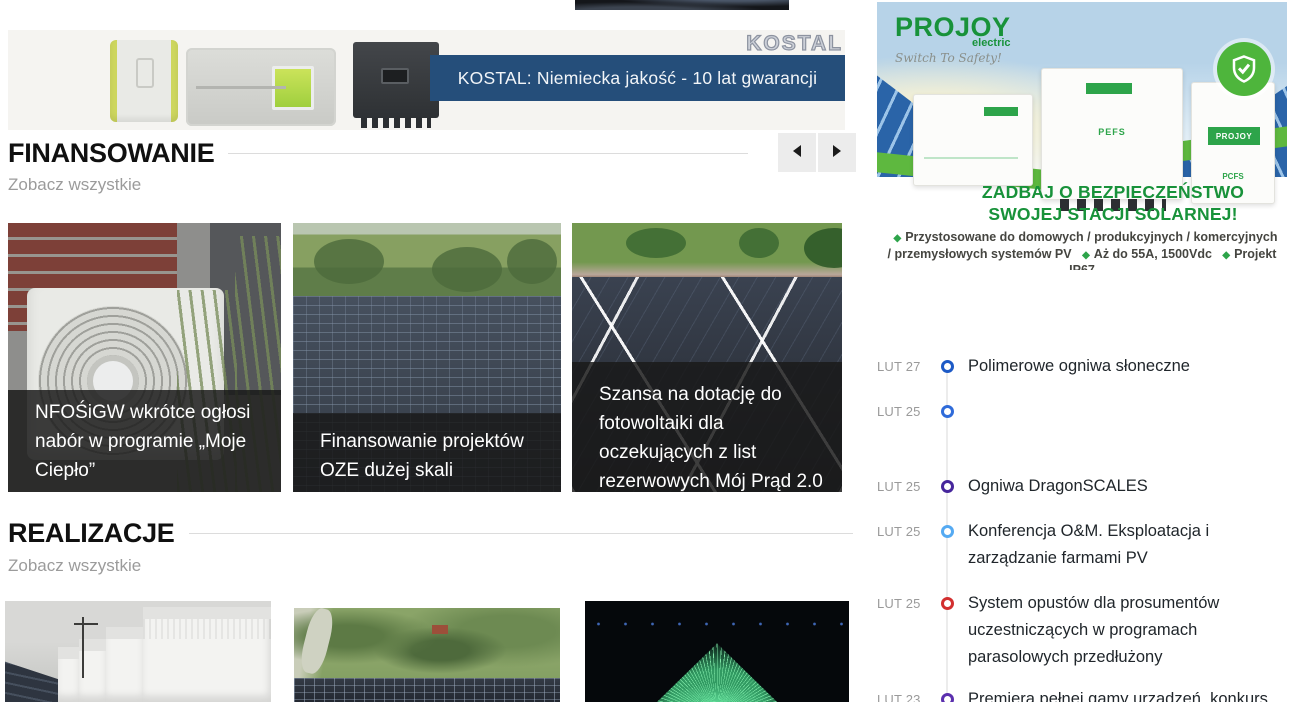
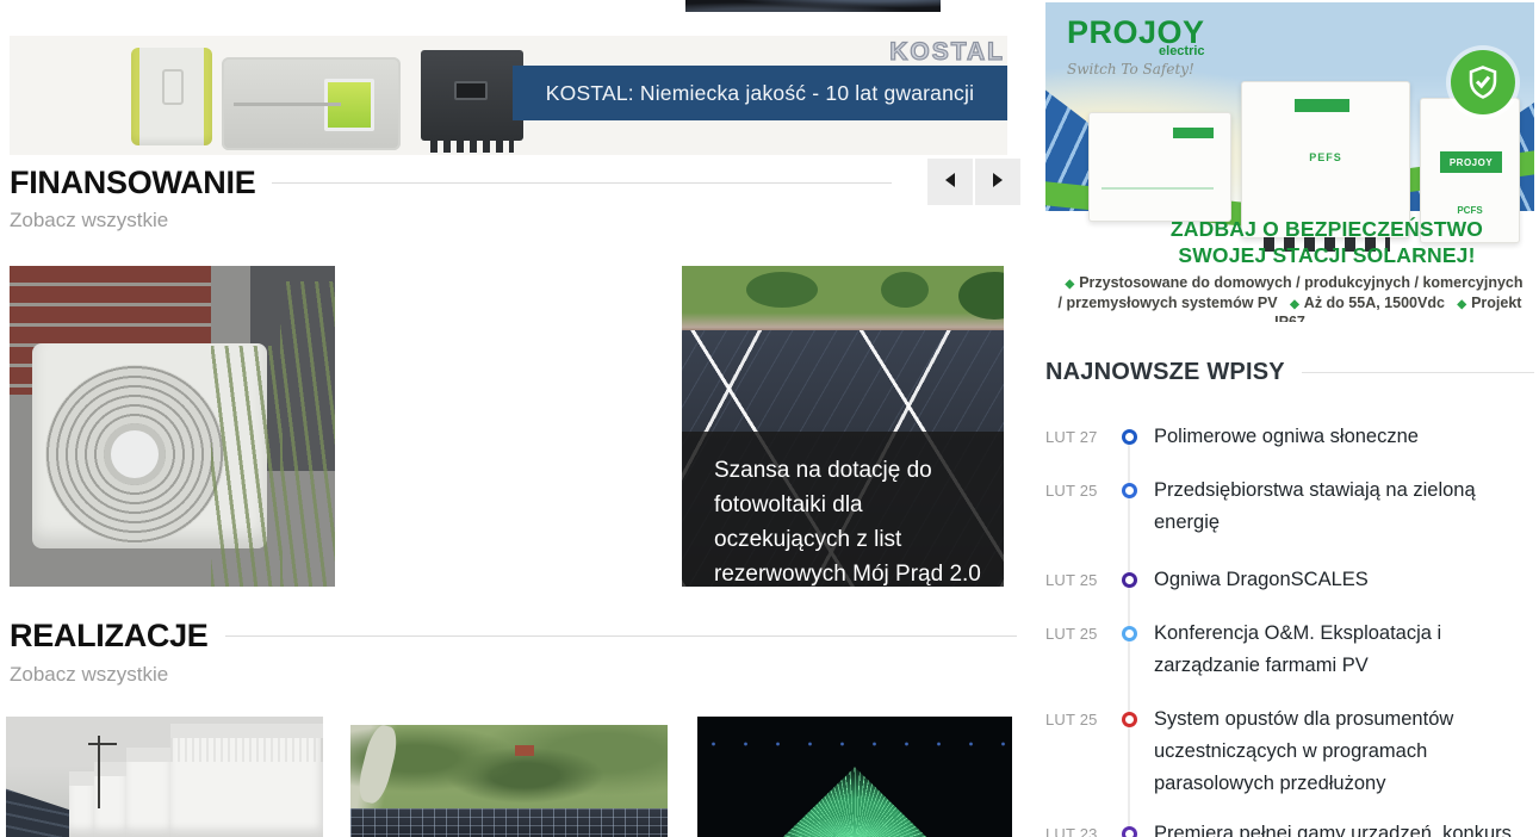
  KOSTAL
  KOSTAL: Niemiecka jakość - 10 lat gwarancji
  FINANSOWANIE
  Zobacz wszystkie
- NFOŚiGW wkrótce ogłosi nabór w programie „Moje Ciepło”
- Finansowanie projektów OZE dużej skali
  Szansa na dotację do fotowoltaiki dla oczekujących z list rezerwowych Mój Prąd 2.0
  REALIZACJE
  Zobacz wszystkie
  PROJOY
  PCFS
  PEFS
  PROJOY
  electric
  Switch To Safety!
  ZADBAJ O BEZPIECZEŃSTWO
  SWOJEJ STACJI SOLARNEJ!
  ◆ Przystosowane do domowych / produkcyjnych / komercyjnych / przemysłowych systemów PV ◆ Aż do 55A, 1500Vdc ◆ Projekt
+ NAJNOWSZE WPISY
  LUT 27
  Polimerowe ogniwa słoneczne
  LUT 25
+ Przedsiębiorstwa stawiają na zieloną energię
  LUT 25
  Ogniwa DragonSCALES
  LUT 25
  Konferencja O&M. Eksploatacja i zarządzanie farmami PV
  LUT 25
  System opustów dla prosumentów uczestniczących w programach parasolowych przedłużony
  LUT 23
  Premiera pełnej gamy urządzeń, konkurs
